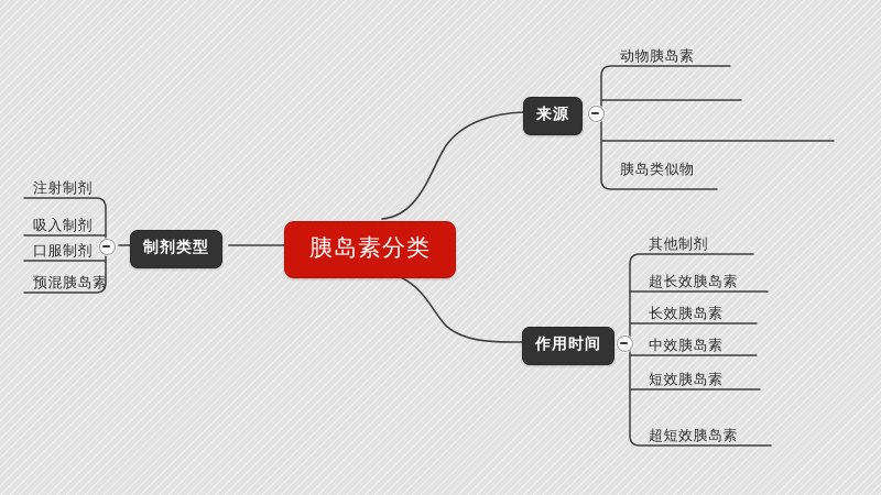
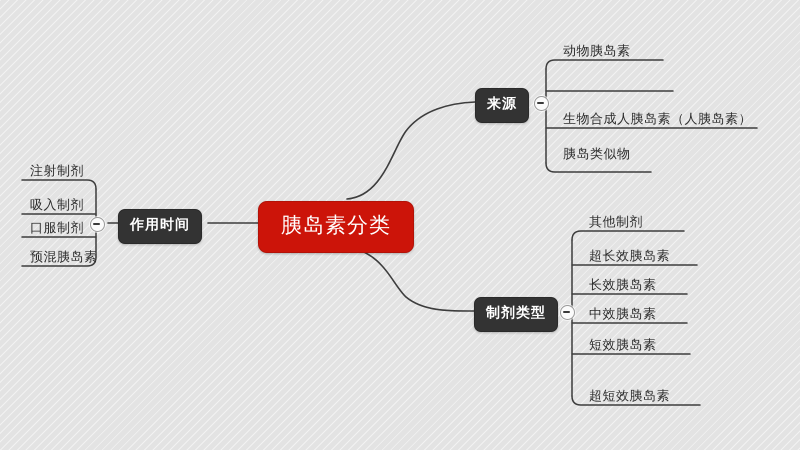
  胰岛素分类
- 制剂类型
+ 作用时间
  注射制剂
  吸入制剂
  口服制剂
  预混胰岛素
  来源
  动物胰岛素
+ 生物合成人胰岛素（人胰岛素）
  胰岛类似物
- 作用时间
+ 制剂类型
  其他制剂
  超长效胰岛素
  长效胰岛素
  中效胰岛素
  短效胰岛素
  超短效胰岛素
